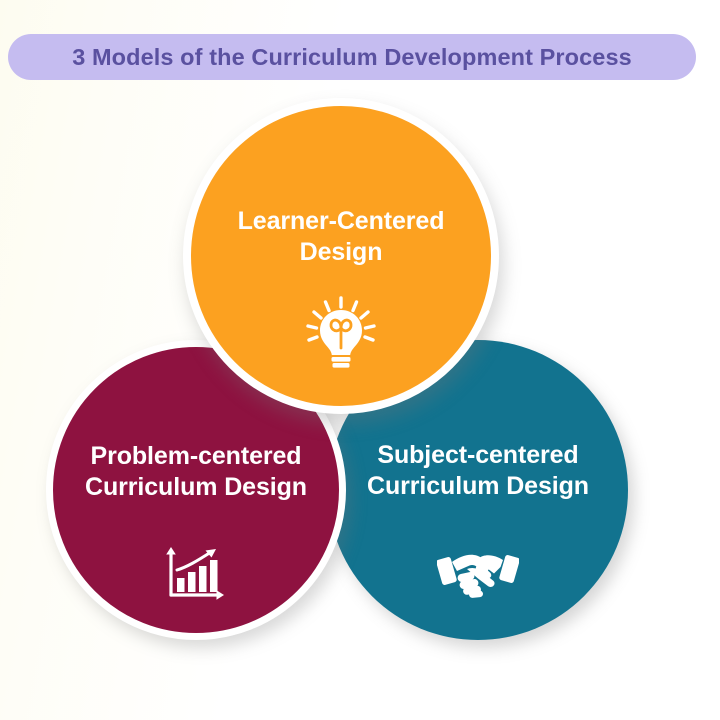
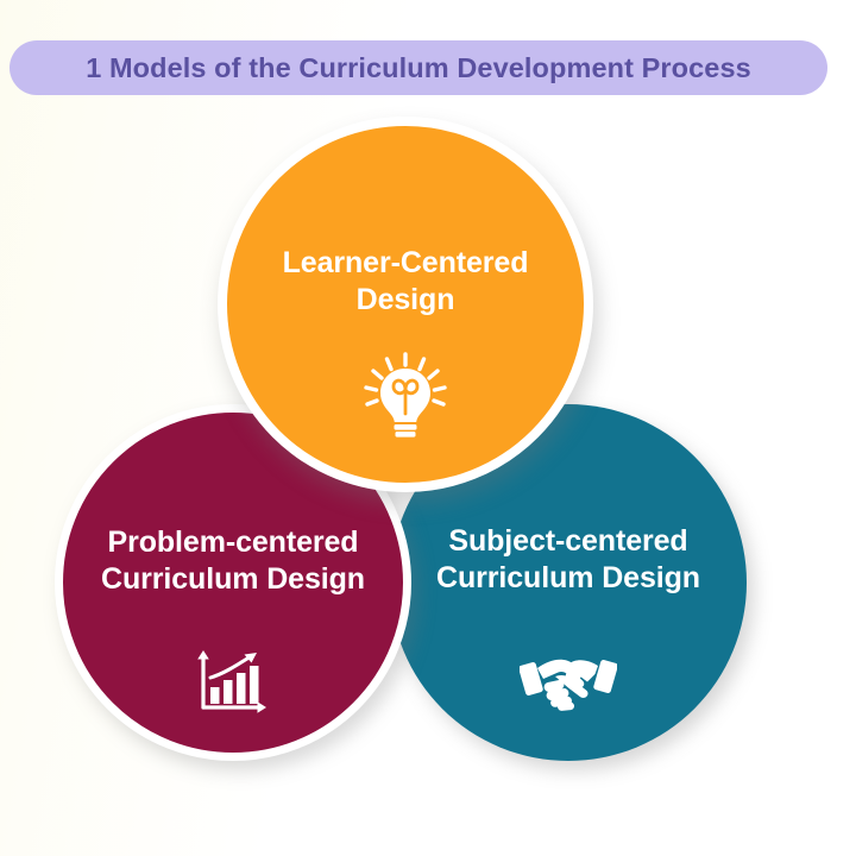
- 3 Models of the Curriculum Development Process
+ 1 Models of the Curriculum Development Process
  Subject-centered
  Curriculum Design
  Problem-centered
  Curriculum Design
  Learner-Centered
  Design
